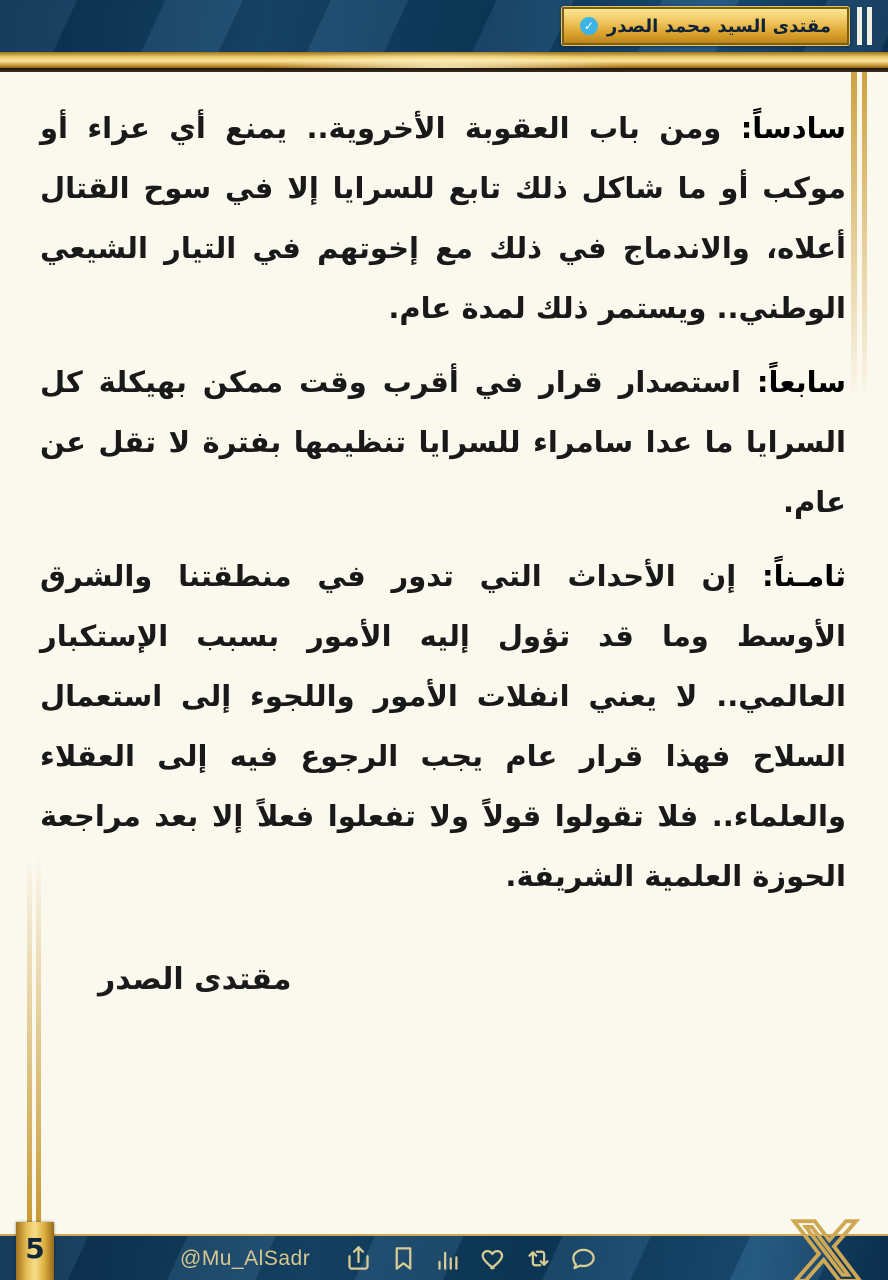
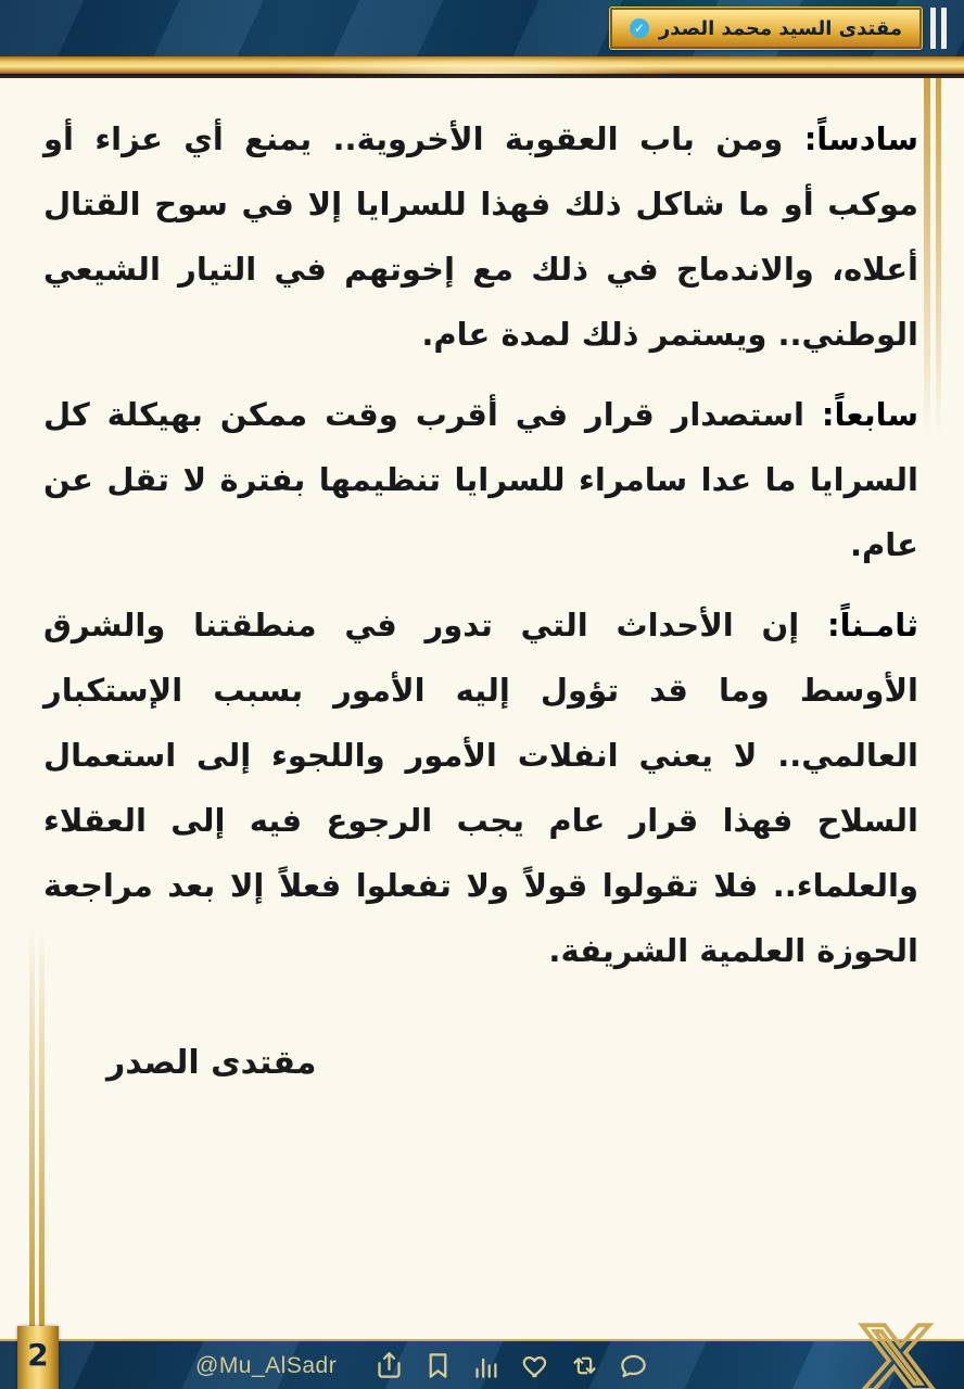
  مقتدى السيد محمد الصدر
  ✓
- سادساً: ومن باب العقوبة الأخروية.. يمنع أي عزاء أو موكب أو ما شاكل ذلك تابع للسرايا إلا في سوح القتال أعلاه، والاندماج في ذلك مع إخوتهم في التيار الشيعي الوطني.. ويستمر ذلك لمدة عام.
+ سادساً: ومن باب العقوبة الأخروية.. يمنع أي عزاء أو موكب أو ما شاكل ذلك فهذا للسرايا إلا في سوح القتال أعلاه، والاندماج في ذلك مع إخوتهم في التيار الشيعي الوطني.. ويستمر ذلك لمدة عام.
  سابعاً: استصدار قرار في أقرب وقت ممكن بهيكلة كل السرايا ما عدا سامراء للسرايا تنظيمها بفترة لا تقل عن عام.
  ثامـناً: إن الأحداث التي تدور في منطقتنا والشرق الأوسط وما قد تؤول إليه الأمور بسبب الإستكبار العالمي.. لا يعني انفلات الأمور واللجوء إلى استعمال السلاح فهذا قرار عام يجب الرجوع فيه إلى العقلاء والعلماء.. فلا تقولوا قولاً ولا تفعلوا فعلاً إلا بعد مراجعة الحوزة العلمية الشريفة.
  مقتدى الصدر
  @Mu_AlSadr
- 5
+ 2
